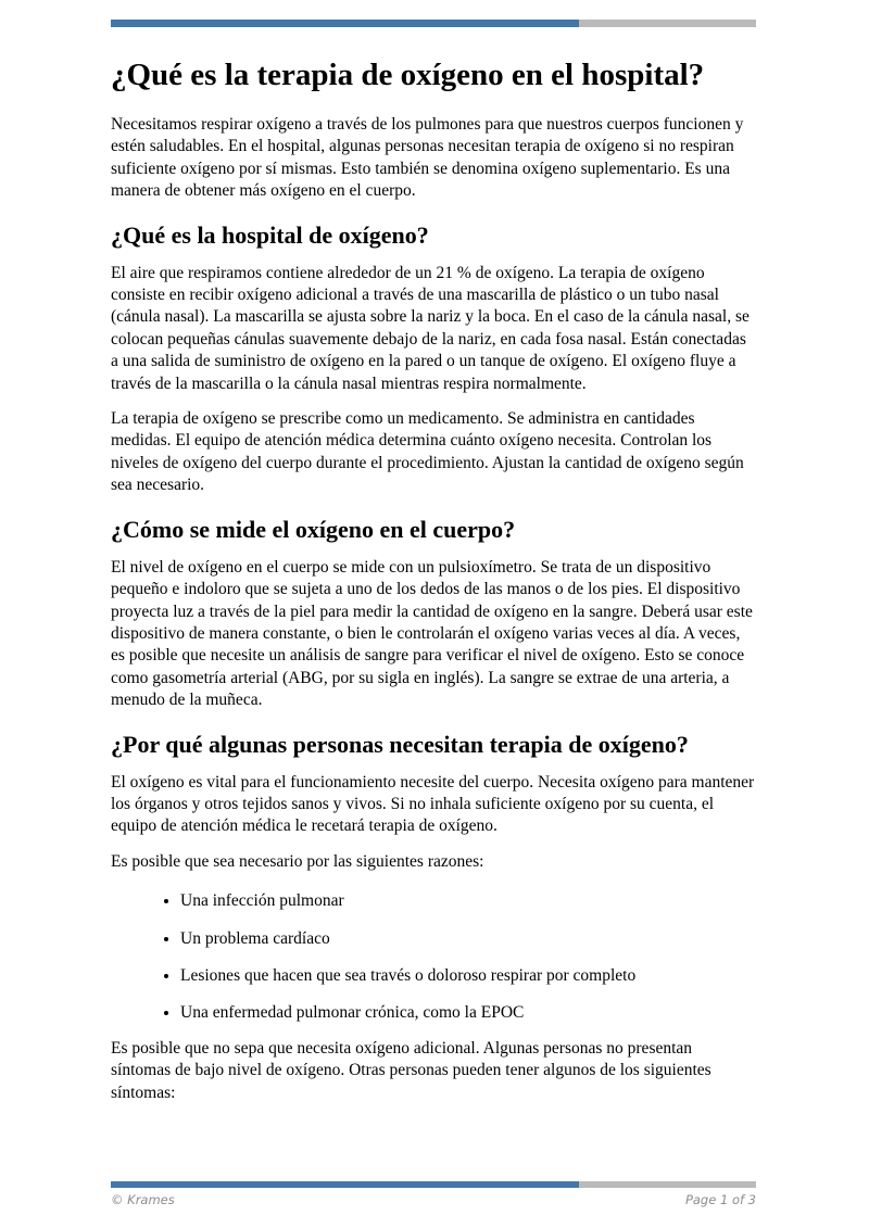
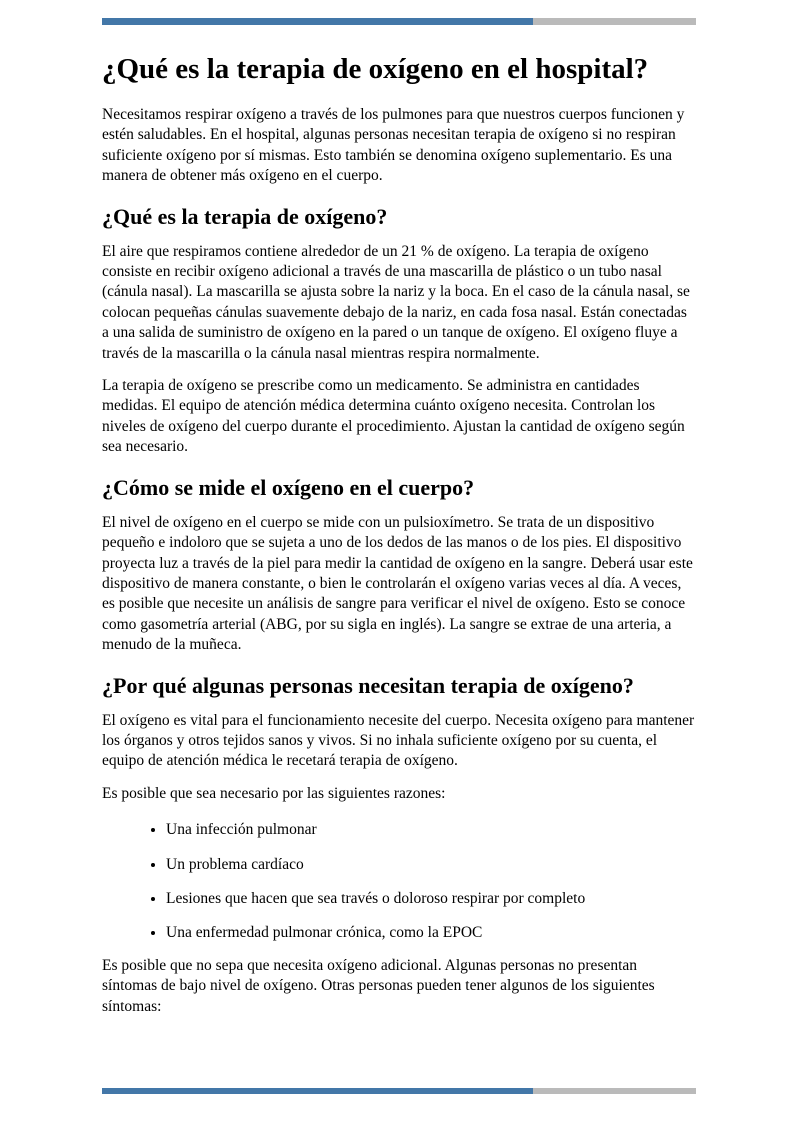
  ¿Qué es la terapia de oxígeno en el hospital?
  Necesitamos respirar oxígeno a través de los pulmones para que nuestros cuerpos funcionen y estén saludables. En el hospital, algunas personas necesitan terapia de oxígeno si no respiran suficiente oxígeno por sí mismas. Esto también se denomina oxígeno suplementario. Es una manera de obtener más oxígeno en el cuerpo.
- ¿Qué es la hospital de oxígeno?
+ ¿Qué es la terapia de oxígeno?
  El aire que respiramos contiene alrededor de un 21 % de oxígeno. La terapia de oxígeno consiste en recibir oxígeno adicional a través de una mascarilla de plástico o un tubo nasal (cánula nasal). La mascarilla se ajusta sobre la nariz y la boca. En el caso de la cánula nasal, se colocan pequeñas cánulas suavemente debajo de la nariz, en cada fosa nasal. Están conectadas a una salida de suministro de oxígeno en la pared o un tanque de oxígeno. El oxígeno fluye a través de la mascarilla o la cánula nasal mientras respira normalmente.
  La terapia de oxígeno se prescribe como un medicamento. Se administra en cantidades medidas. El equipo de atención médica determina cuánto oxígeno necesita. Controlan los niveles de oxígeno del cuerpo durante el procedimiento. Ajustan la cantidad de oxígeno según sea necesario.
  ¿Cómo se mide el oxígeno en el cuerpo?
  El nivel de oxígeno en el cuerpo se mide con un pulsioxímetro. Se trata de un dispositivo pequeño e indoloro que se sujeta a uno de los dedos de las manos o de los pies. El dispositivo proyecta luz a través de la piel para medir la cantidad de oxígeno en la sangre. Deberá usar este dispositivo de manera constante, o bien le controlarán el oxígeno varias veces al día. A veces, es posible que necesite un análisis de sangre para verificar el nivel de oxígeno. Esto se conoce como gasometría arterial (ABG, por su sigla en inglés). La sangre se extrae de una arteria, a menudo de la muñeca.
  ¿Por qué algunas personas necesitan terapia de oxígeno?
  El oxígeno es vital para el funcionamiento necesite del cuerpo. Necesita oxígeno para mantener los órganos y otros tejidos sanos y vivos. Si no inhala suficiente oxígeno por su cuenta, el equipo de atención médica le recetará terapia de oxígeno.
  Es posible que sea necesario por las siguientes razones:
  Una infección pulmonar
  Un problema cardíaco
  Lesiones que hacen que sea través o doloroso respirar por completo
  Una enfermedad pulmonar crónica, como la EPOC
  Es posible que no sepa que necesita oxígeno adicional. Algunas personas no presentan síntomas de bajo nivel de oxígeno. Otras personas pueden tener algunos de los siguientes síntomas:
- © Krames
- Page 1 of 3
